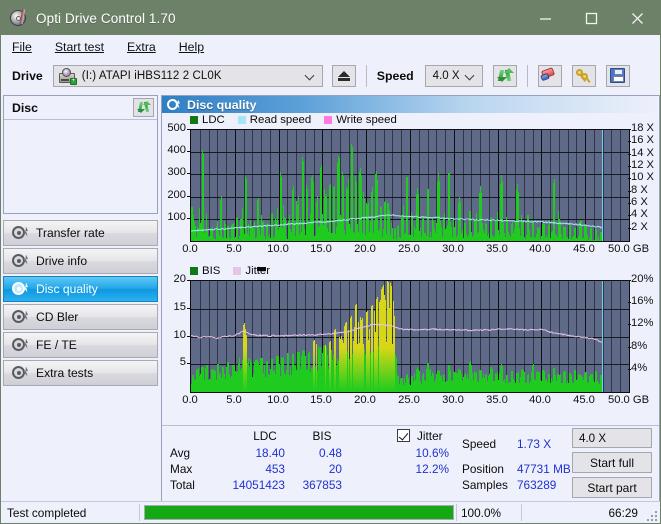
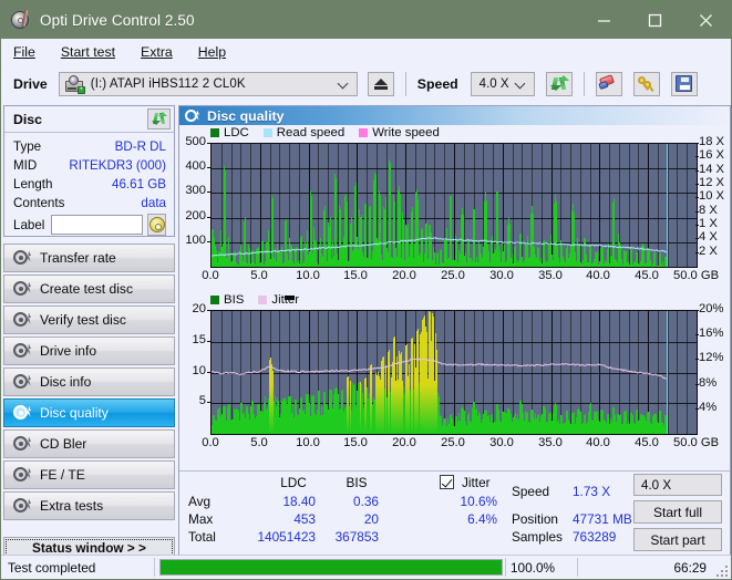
- Opti Drive Control 1.70
+ Opti Drive Control 2.50
  File
  Start test
  Extra
  Help
  Drive
  (I:) ATAPI iHBS112 2 CL0K
  Speed
  4.0 X
  Disc
+ Type
+ BD-R DL
+ MID
+ RITEKDR3 (000)
+ Length
+ 46.61 GB
+ Contents
+ data
+ Label
  Transfer rate
+ Create test disc
+ Verify test disc
  Drive info
+ Disc info
  Disc quality
  CD Bler
  FE / TE
  Extra tests
+ Status window > >
  Disc quality
  LDC
  Read speed
  Write speed
  100
  200
  300
  400
  500
  2 X
  4 X
- 6 X
+ 1 X
  8 X
  10 X
  12 X
  14 X
  16 X
  18 X
  0.0
  5.0
  10.0
  15.0
  20.0
  25.0
  30.0
  35.0
  40.0
  45.0
  50.0 GB
  BIS
  Jitter
  5
  10
  15
  20
  4%
  8%
  12%
  16%
  20%
  0.0
  5.0
  10.0
  15.0
  20.0
  25.0
  30.0
  35.0
  40.0
  45.0
  50.0 GB
  LDC
  BIS
  Jitter
  Avg
  18.40
- 0.48
+ 0.36
  10.6%
  Max
  453
  20
- 12.2%
+ 6.4%
  Total
  14051423
  367853
  Speed
  1.73 X
  Position
  47731 MB
  Samples
  763289
  4.0 X
  Start full
  Start part
  Test completed
  100.0%
  66:29
